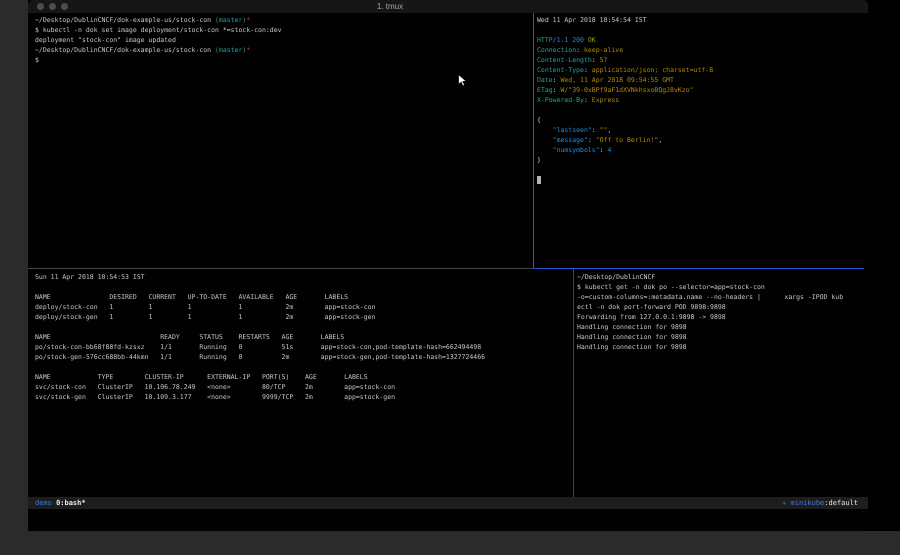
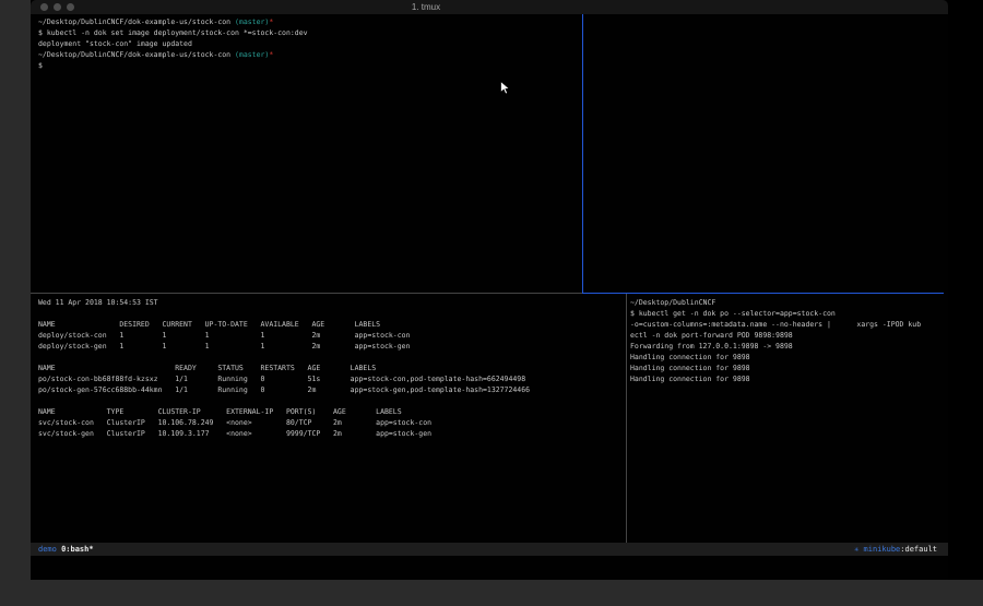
  1. tmux
  ~/Desktop/DublinCNCF/dok-example-us/stock-con (master)*
  $ kubectl -n dok set image deployment/stock-con *=stock-con:dev
  deployment "stock-con" image updated
  ~/Desktop/DublinCNCF/dok-example-us/stock-con (master)*
  $
- Wed 11 Apr 2018 10:54:54 IST
- HTTP/1.1 200 OK
- Connection: keep-alive
- Content-Length: 57
- Content-Type: application/json; charset=utf-8
- Date: Wed, 11 Apr 2018 09:54:55 GMT
- ETag: W/"39-0xBPf9aF1dXVNkhsxoBQgJ8vKzo"
- X-Powered-By: Express
- {
- "lastseen": "",
- "message": "Off to Berlin!",
- "numsymbols": 4
- }
- Sun 11 Apr 2018 10:54:53 IST
+ Wed 11 Apr 2018 10:54:53 IST
  NAME DESIRED CURRENT UP-TO-DATE AVAILABLE AGE LABELS
  deploy/stock-con 1 1 1 1 2m app=stock-con
  deploy/stock-gen 1 1 1 1 2m app=stock-gen
  NAME READY STATUS RESTARTS AGE LABELS
  po/stock-con-bb68f88fd-kzsxz 1/1 Running 0 51s app=stock-con,pod-template-hash=662494498
  po/stock-gen-576cc688bb-44kmn 1/1 Running 0 2m app=stock-gen,pod-template-hash=1327724466
  NAME TYPE CLUSTER-IP EXTERNAL-IP PORT(S) AGE LABELS
  svc/stock-con ClusterIP 10.106.78.249 <none> 80/TCP 2m app=stock-con
  svc/stock-gen ClusterIP 10.109.3.177 <none> 9999/TCP 2m app=stock-gen
  ~/Desktop/DublinCNCF
  $ kubectl get -n dok po --selector=app=stock-con
  -o=custom-columns=:metadata.name --no-headers | xargs -IPOD kub
  ectl -n dok port-forward POD 9898:9898
  Forwarding from 127.0.0.1:9898 -> 9898
  Handling connection for 9898
  Handling connection for 9898
  Handling connection for 9898
  demo 0:bash*
  ✳ minikube:default
